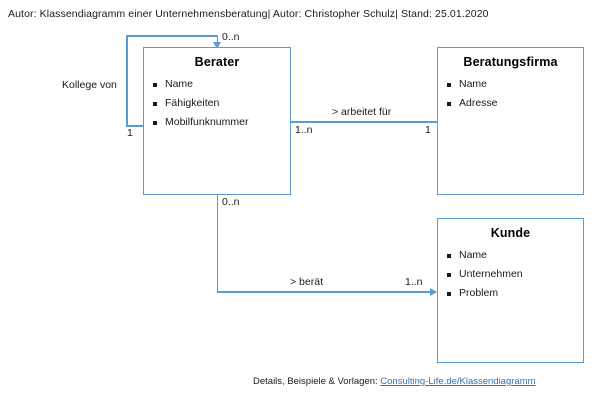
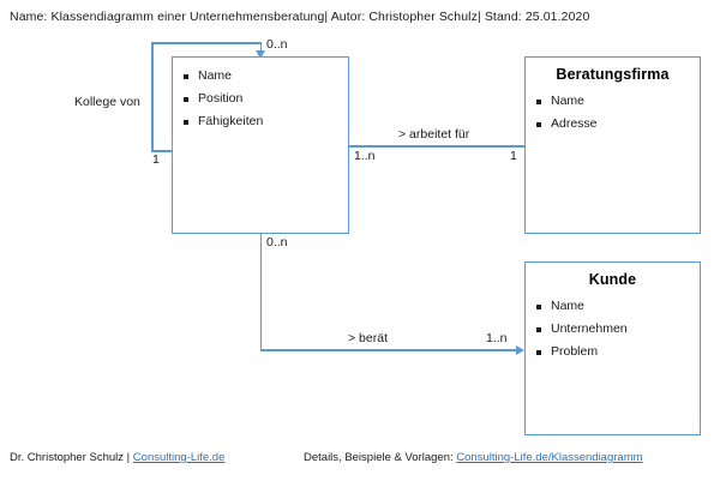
- Autor: Klassendiagramm einer Unternehmensberatung| Autor: Christopher Schulz| Stand: 25.01.2020
+ Name: Klassendiagramm einer Unternehmensberatung| Autor: Christopher Schulz| Stand: 25.01.2020
  Kollege von
  1
  0..n
  > arbeitet für
  1..n
  1
  0..n
  > berät
  1..n
- Berater
  Name
+ Position
  Fähigkeiten
- Mobilfunknummer
  Beratungsfirma
  Name
  Adresse
  Kunde
  Name
  Unternehmen
  Problem
+ Dr. Christopher Schulz | Consulting-Life.de
  Details, Beispiele & Vorlagen: Consulting-Life.de/Klassendiagramm
